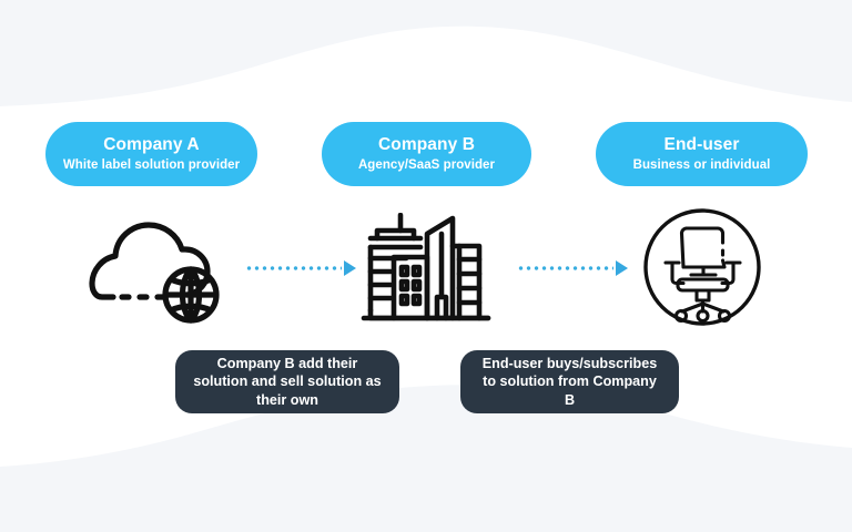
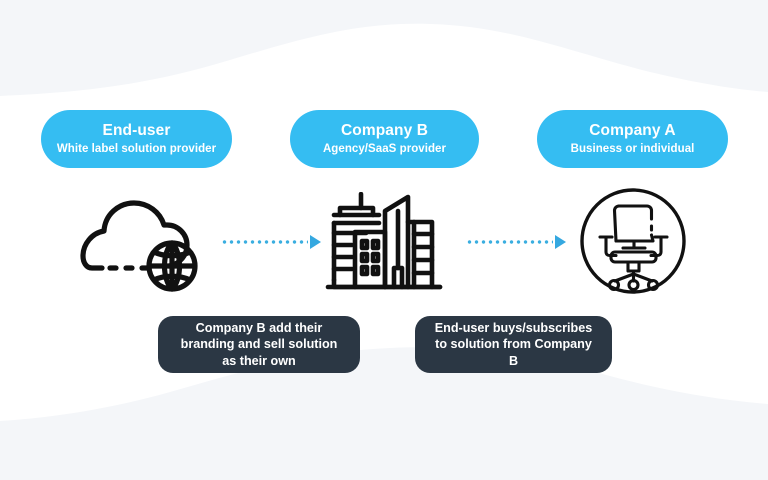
- Company A
+ End-user
  White label solution provider
  Company B
  Agency/SaaS provider
- End-user
+ Company A
  Business or individual
- Company B add their solution and sell solution as their own
+ Company B add their branding and sell solution as their own
  End-user buys/subscribes to solution from Company B
